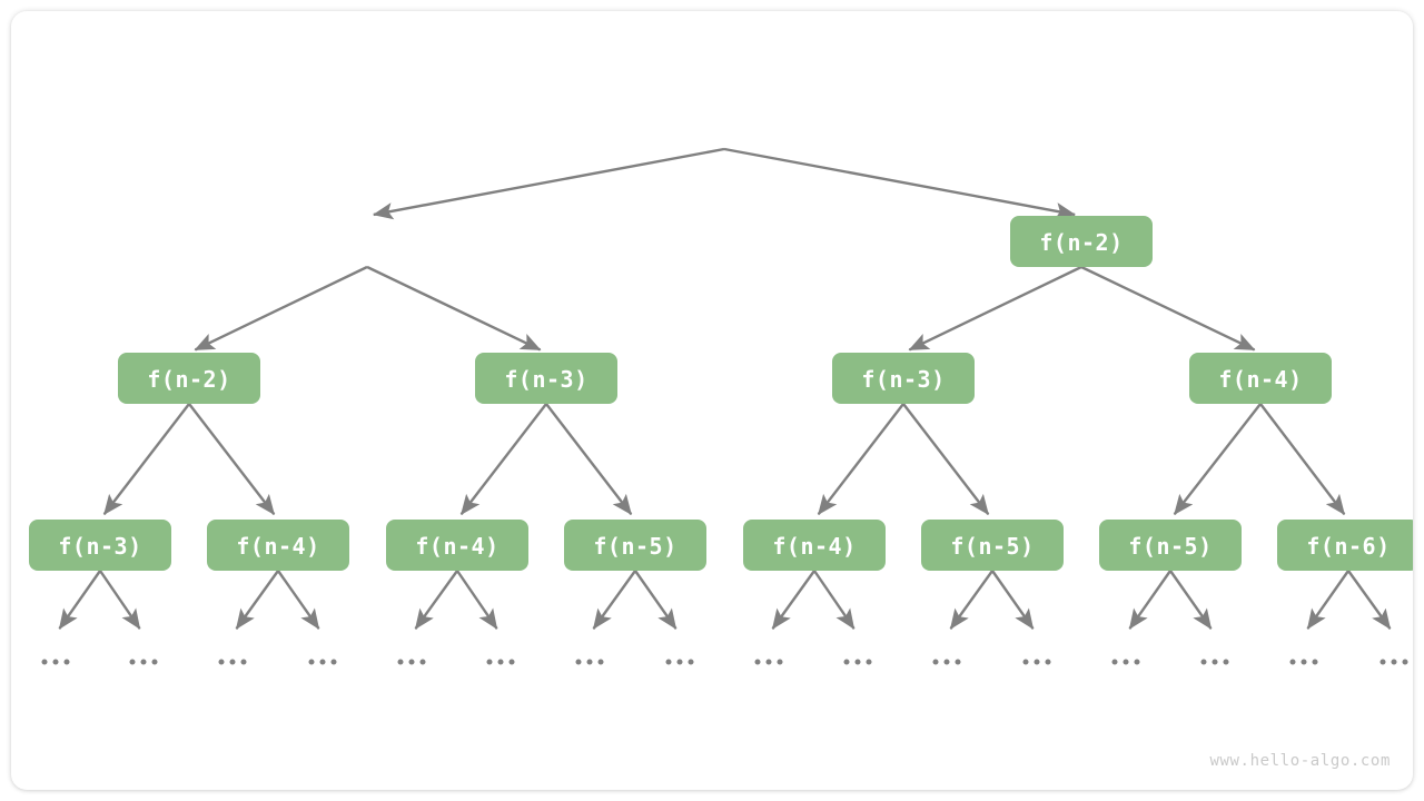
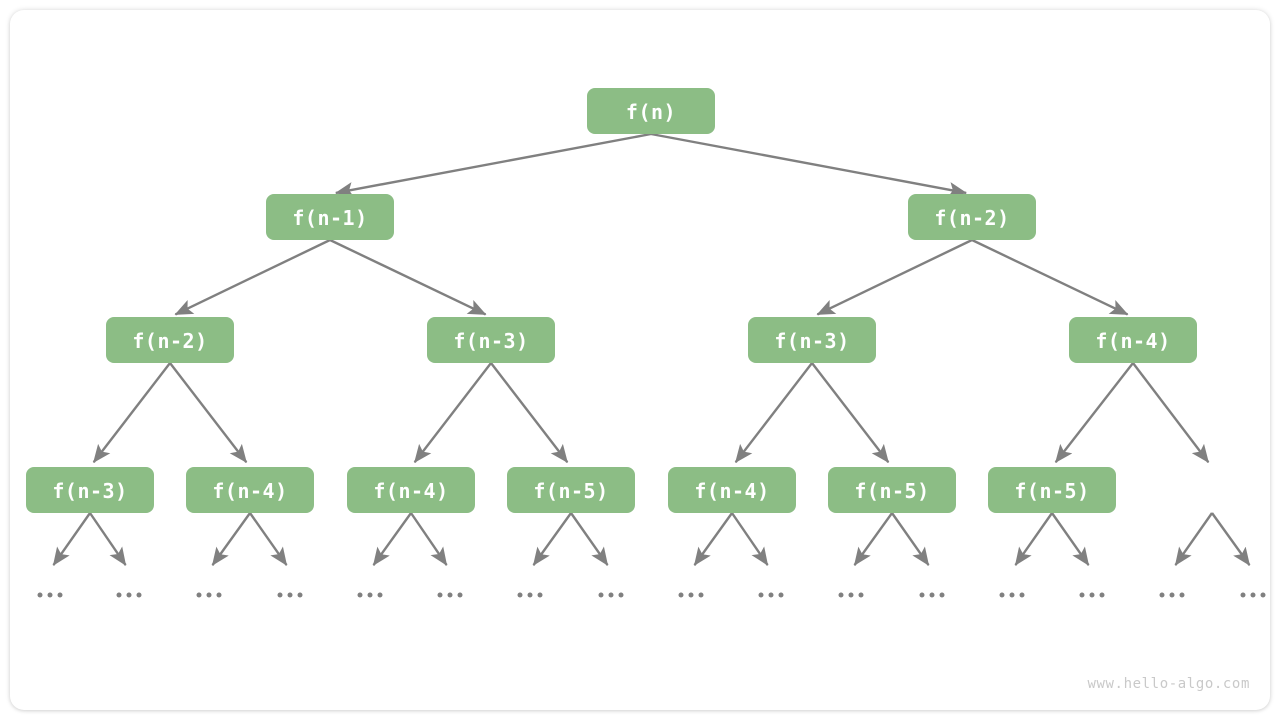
+ f(n)
+ f(n-1)
  f(n-2)
  f(n-2)
  f(n-3)
  f(n-3)
  f(n-4)
  f(n-3)
  f(n-4)
  f(n-4)
  f(n-5)
  f(n-4)
  f(n-5)
  f(n-5)
- f(n-6)
  www.hello-algo.com
